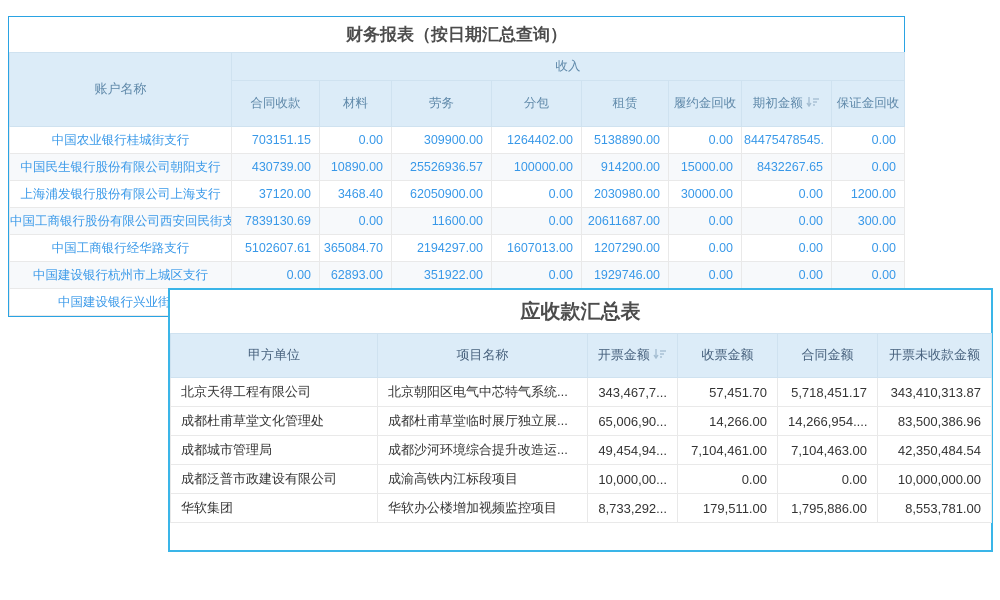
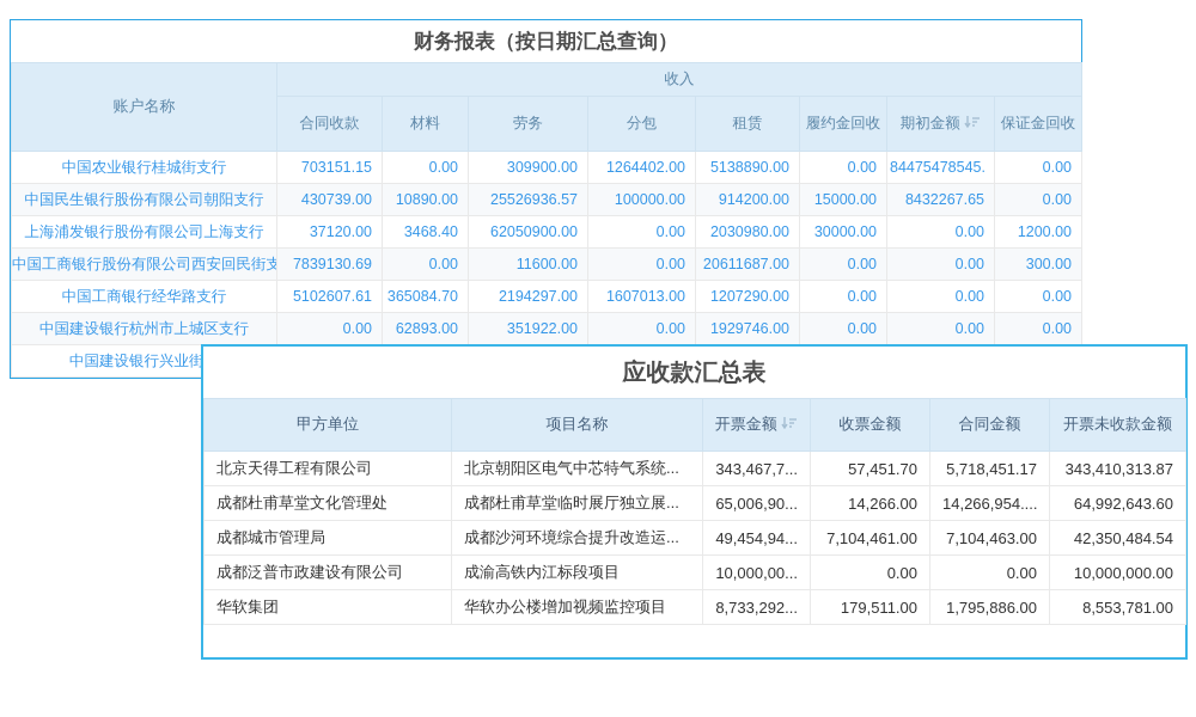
  财务报表（按日期汇总查询）
  账户名称	收入
  合同收款	材料	劳务	分包	租赁	履约金回收	期初金额	保证金回收
  中国农业银行桂城街支行	703151.15	0.00	309900.00	1264402.00	5138890.00	0.00	84475478545.	0.00
  中国民生银行股份有限公司朝阳支行	430739.00	10890.00	25526936.57	100000.00	914200.00	15000.00	8432267.65	0.00
  上海浦发银行股份有限公司上海支行	37120.00	3468.40	62050900.00	0.00	2030980.00	30000.00	0.00	1200.00
  中国工商银行股份有限公司西安回民街支	7839130.69	0.00	11600.00	0.00	20611687.00	0.00	0.00	300.00
  中国工商银行经华路支行	5102607.61	365084.70	2194297.00	1607013.00	1207290.00	0.00	0.00	0.00
  中国建设银行杭州市上城区支行	0.00	62893.00	351922.00	0.00	1929746.00	0.00	0.00	0.00
  中国建设银行兴业街
  应收款汇总表
  甲方单位	项目名称	开票金额	收票金额	合同金额	开票未收款金额
  北京天得工程有限公司	北京朝阳区电气中芯特气系统...	343,467,7...	57,451.70	5,718,451.17	343,410,313.87
- 成都杜甫草堂文化管理处	成都杜甫草堂临时展厅独立展...	65,006,90...	14,266.00	14,266,954....	83,500,386.96
+ 成都杜甫草堂文化管理处	成都杜甫草堂临时展厅独立展...	65,006,90...	14,266.00	14,266,954....	64,992,643.60
  成都城市管理局	成都沙河环境综合提升改造运...	49,454,94...	7,104,461.00	7,104,463.00	42,350,484.54
  成都泛普市政建设有限公司	成渝高铁内江标段项目	10,000,00...	0.00	0.00	10,000,000.00
  华软集团	华软办公楼增加视频监控项目	8,733,292...	179,511.00	1,795,886.00	8,553,781.00
